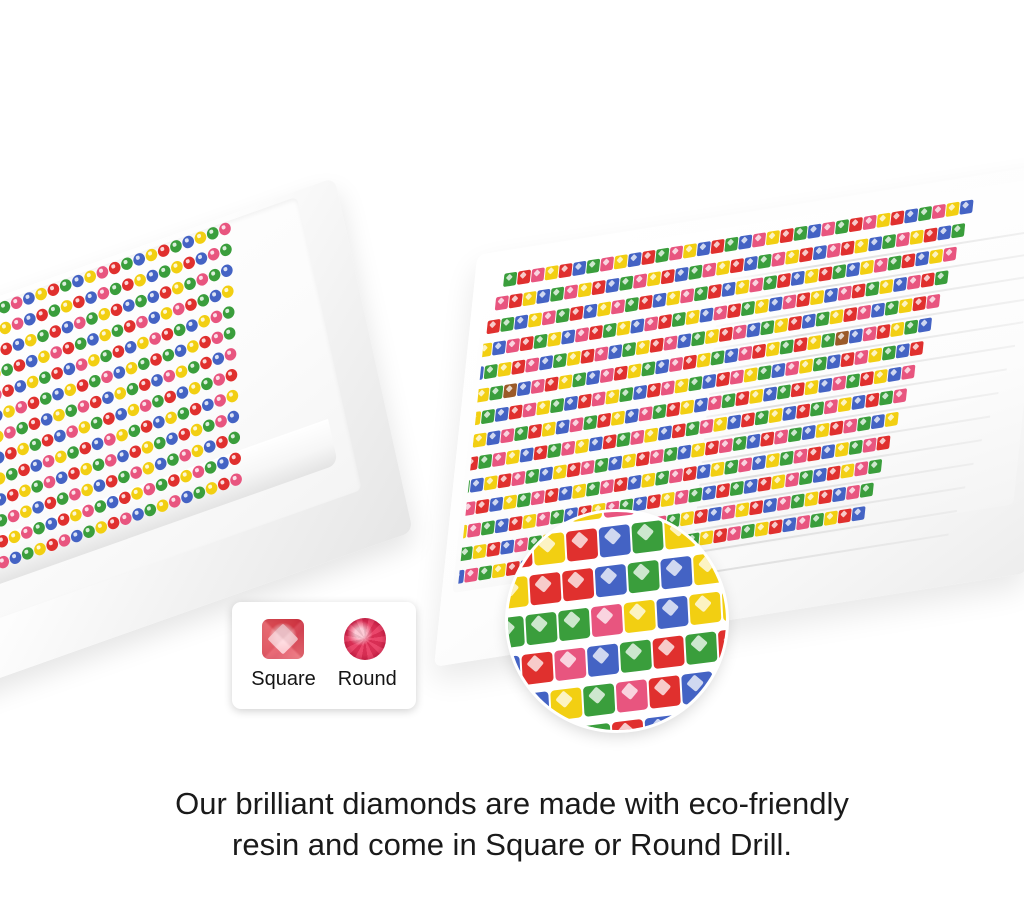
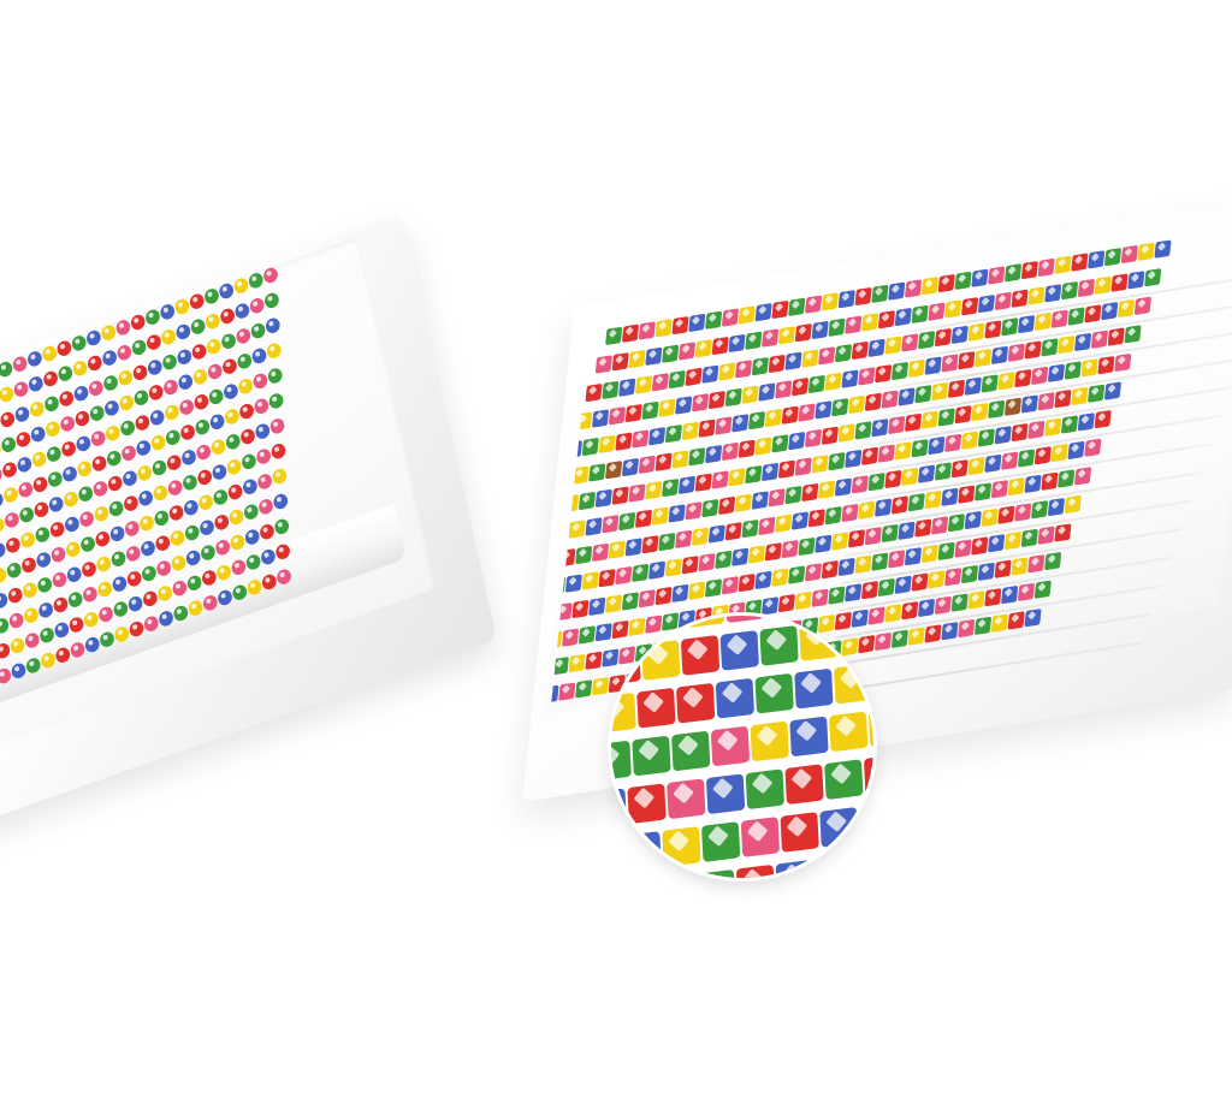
- Square
- Round
- Our brilliant diamonds are made with eco-friendly
- resin and come in Square or Round Drill.
